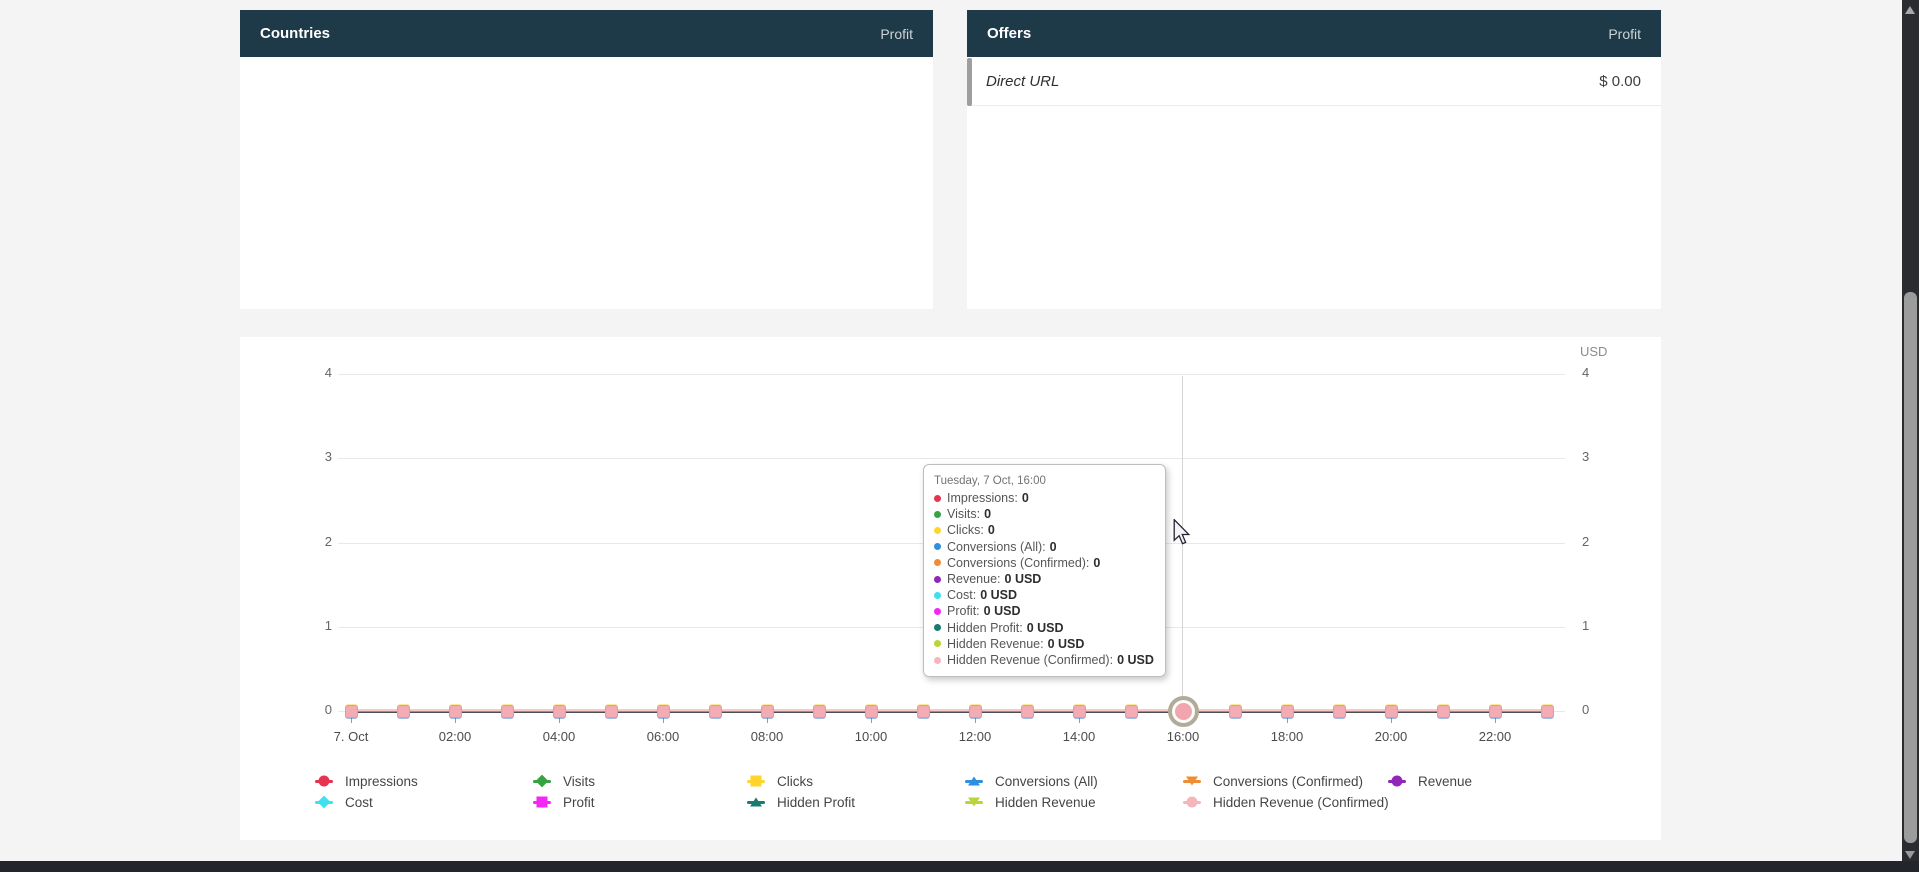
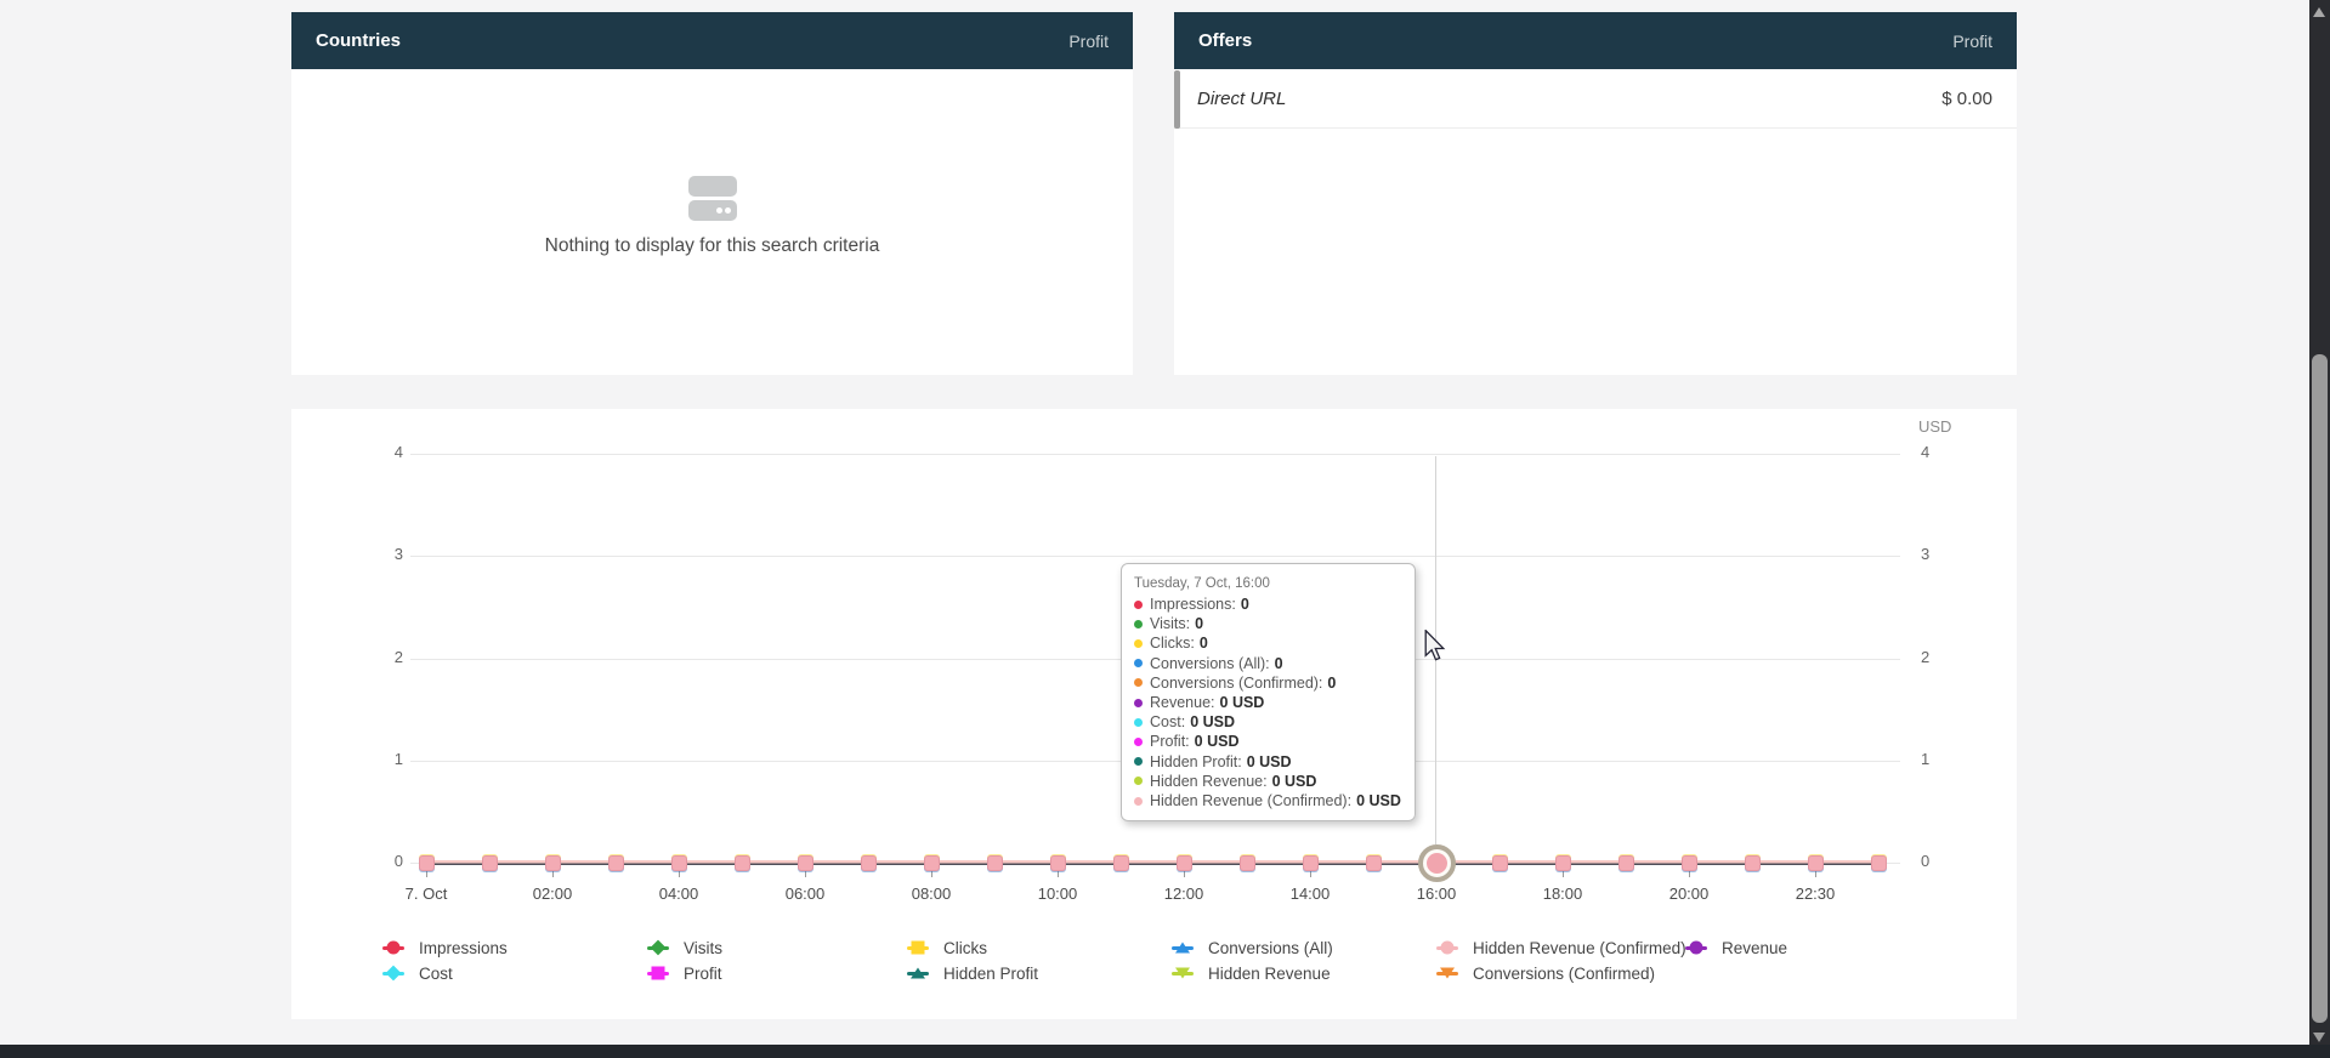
  Countries
  Profit
+ Nothing to display for this search criteria
  Offers
  Profit
  Direct URL
  $ 0.00
  USD
  0
  0
  1
  1
  2
  2
  3
  3
  4
  4
  7. Oct
  02:00
  04:00
  06:00
  08:00
  10:00
  12:00
  14:00
  16:00
  18:00
  20:00
- 22:00
+ 22:30
  Tuesday, 7 Oct, 16:00
  Impressions:
  0
  Visits:
  0
  Clicks:
  0
  Conversions (All):
  0
  Conversions (Confirmed):
  0
  Revenue:
  0 USD
  Cost:
  0 USD
  Profit:
  0 USD
  Hidden Profit:
  0 USD
  Hidden Revenue:
  0 USD
  Hidden Revenue (Confirmed):
  0 USD
  Impressions
  Visits
  Clicks
  Conversions (All)
- Conversions (Confirmed)
+ Hidden Revenue (Confirmed)
  Revenue
  Cost
  Profit
  Hidden Profit
  Hidden Revenue
- Hidden Revenue (Confirmed)
+ Conversions (Confirmed)
